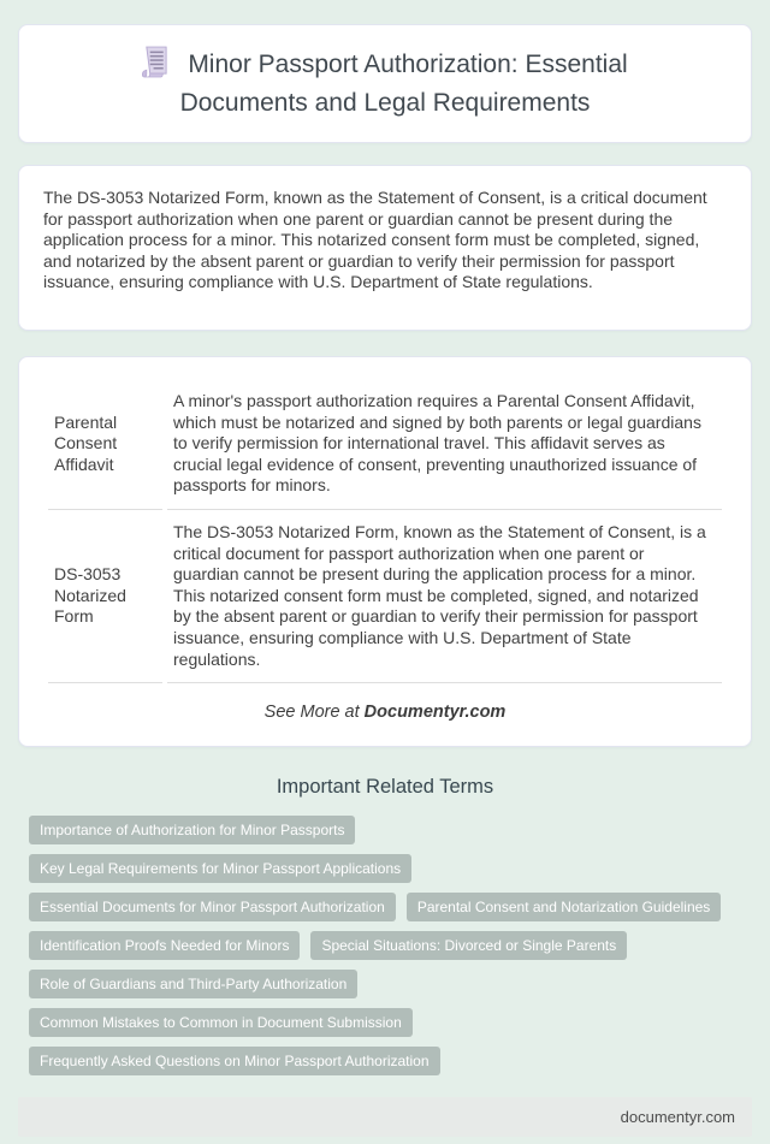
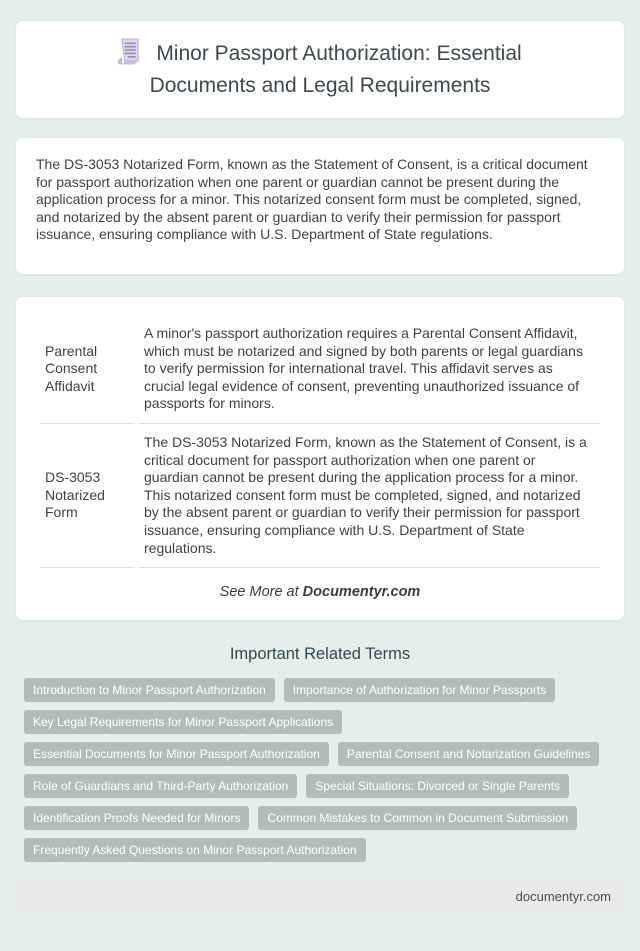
  Minor Passport Authorization: Essential Documents and Legal Requirements
  The DS-3053 Notarized Form, known as the Statement of Consent, is a critical document for passport authorization when one parent or guardian cannot be present during the application process for a minor. This notarized consent form must be completed, signed, and notarized by the absent parent or guardian to verify their permission for passport issuance, ensuring compliance with U.S. Department of State regulations.
  Parental Consent Affidavit	A minor's passport authorization requires a Parental Consent Affidavit, which must be notarized and signed by both parents or legal guardians to verify permission for international travel. This affidavit serves as crucial legal evidence of consent, preventing unauthorized issuance of passports for minors.
  DS-3053 Notarized Form	The DS-3053 Notarized Form, known as the Statement of Consent, is a critical document for passport authorization when one parent or guardian cannot be present during the application process for a minor. This notarized consent form must be completed, signed, and notarized by the absent parent or guardian to verify their permission for passport issuance, ensuring compliance with U.S. Department of State regulations.
  See More at Documentyr.com
  Important Related Terms
+ Introduction to Minor Passport Authorization
  Importance of Authorization for Minor Passports
  Key Legal Requirements for Minor Passport Applications
  Essential Documents for Minor Passport Authorization
  Parental Consent and Notarization Guidelines
- Identification Proofs Needed for Minors
+ Role of Guardians and Third-Party Authorization
  Special Situations: Divorced or Single Parents
- Role of Guardians and Third-Party Authorization
+ Identification Proofs Needed for Minors
  Common Mistakes to Common in Document Submission
  Frequently Asked Questions on Minor Passport Authorization
  documentyr.com
